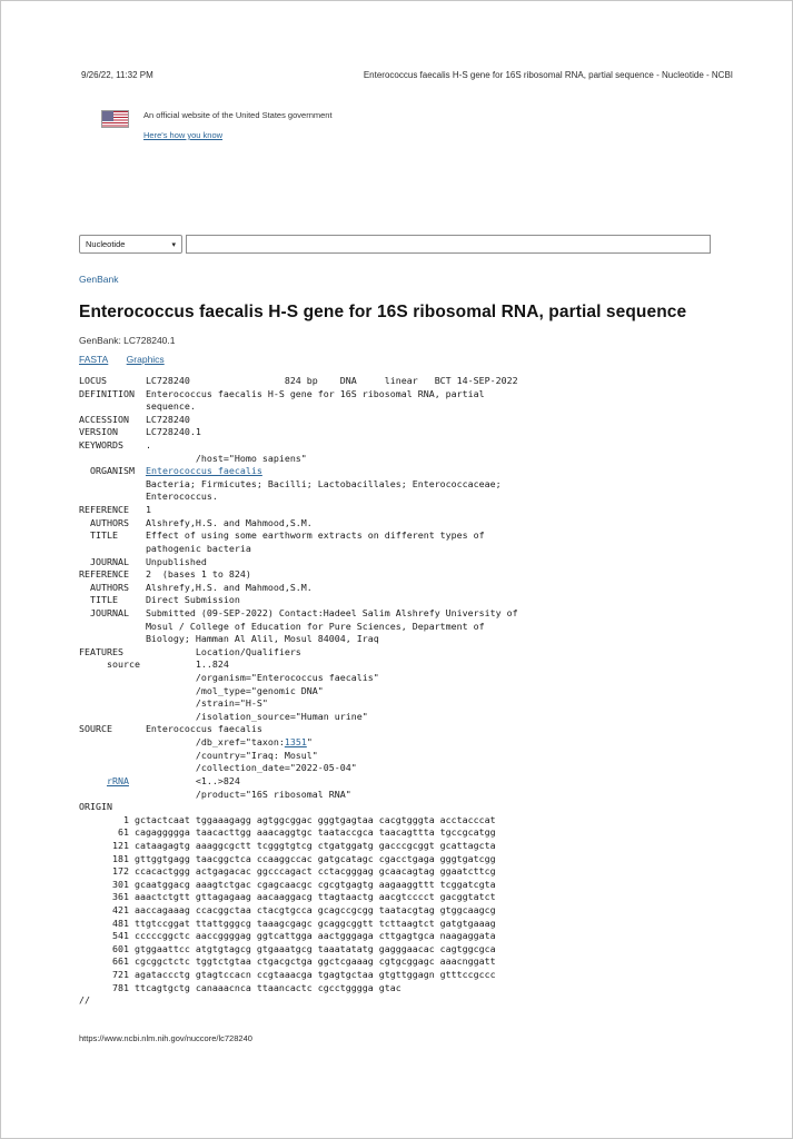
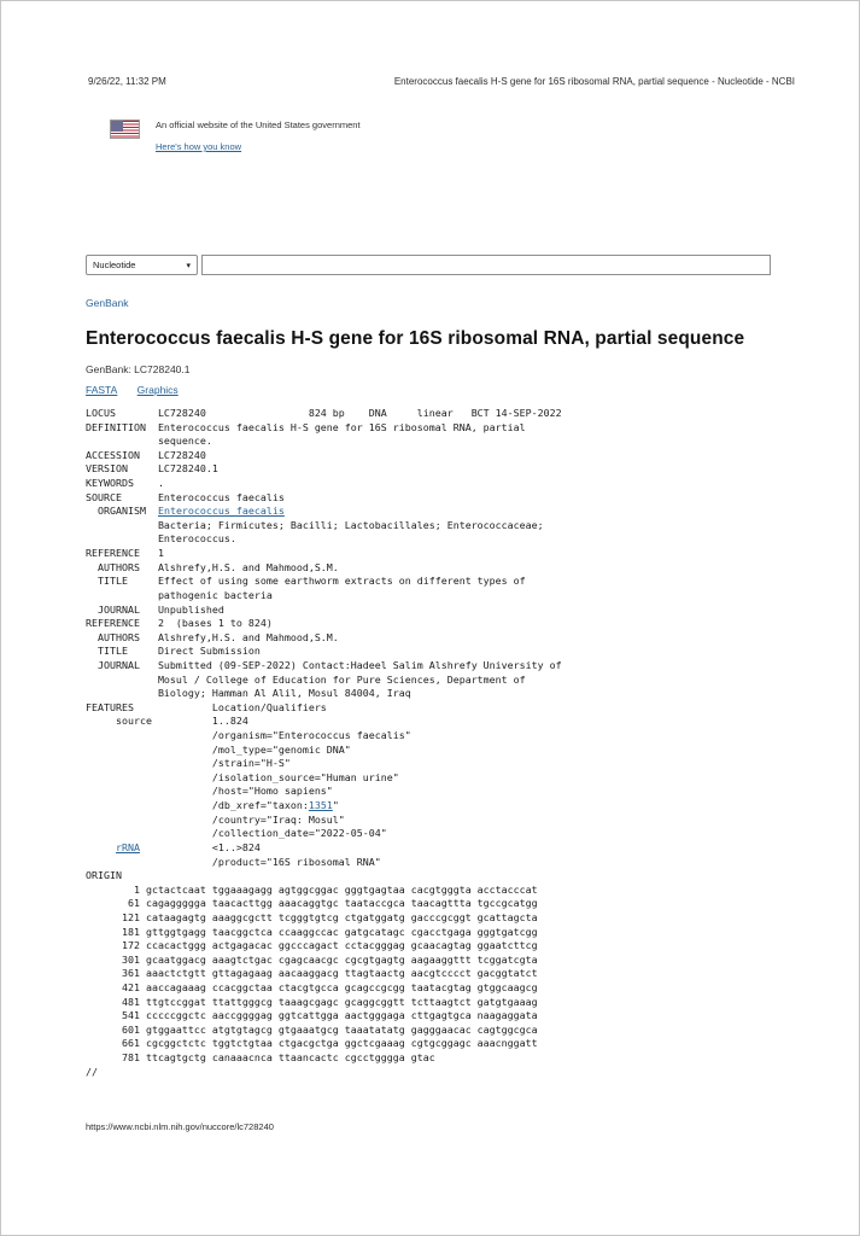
  9/26/22, 11:32 PM
  Enterococcus faecalis H-S gene for 16S ribosomal RNA, partial sequence - Nucleotide - NCBI
  An official website of the United States government
  Here's how you know
  Nucleotide
  GenBank
  Enterococcus faecalis H-S gene for 16S ribosomal RNA, partial sequence
  GenBank: LC728240.1
  FASTA Graphics
  LOCUS LC728240 824 bp DNA linear BCT 14-SEP-2022
  DEFINITION Enterococcus faecalis H-S gene for 16S ribosomal RNA, partial
  sequence.
  ACCESSION LC728240
  VERSION LC728240.1
  KEYWORDS .
- /host="Homo sapiens"
+ SOURCE Enterococcus faecalis
  ORGANISM Enterococcus faecalis
  Bacteria; Firmicutes; Bacilli; Lactobacillales; Enterococcaceae;
  Enterococcus.
  REFERENCE 1
  AUTHORS Alshrefy,H.S. and Mahmood,S.M.
  TITLE Effect of using some earthworm extracts on different types of
  pathogenic bacteria
  JOURNAL Unpublished
  REFERENCE 2 (bases 1 to 824)
  AUTHORS Alshrefy,H.S. and Mahmood,S.M.
  TITLE Direct Submission
  JOURNAL Submitted (09-SEP-2022) Contact:Hadeel Salim Alshrefy University of
  Mosul / College of Education for Pure Sciences, Department of
  Biology; Hamman Al Alil, Mosul 84004, Iraq
  FEATURES Location/Qualifiers
  source 1..824
  /organism="Enterococcus faecalis"
  /mol_type="genomic DNA"
  /strain="H-S"
  /isolation_source="Human urine"
- SOURCE Enterococcus faecalis
+ /host="Homo sapiens"
  /db_xref="taxon:1351"
  /country="Iraq: Mosul"
  /collection_date="2022-05-04"
  rRNA <1..>824
  /product="16S ribosomal RNA"
  ORIGIN
  1 gctactcaat tggaaagagg agtggcggac gggtgagtaa cacgtgggta acctacccat
  61 cagaggggga taacacttgg aaacaggtgc taataccgca taacagttta tgccgcatgg
  121 cataagagtg aaaggcgctt tcgggtgtcg ctgatggatg gacccgcggt gcattagcta
  181 gttggtgagg taacggctca ccaaggccac gatgcatagc cgacctgaga gggtgatcgg
  172 ccacactggg actgagacac ggcccagact cctacgggag gcaacagtag ggaatcttcg
  301 gcaatggacg aaagtctgac cgagcaacgc cgcgtgagtg aagaaggttt tcggatcgta
  361 aaactctgtt gttagagaag aacaaggacg ttagtaactg aacgtcccct gacggtatct
  421 aaccagaaag ccacggctaa ctacgtgcca gcagccgcgg taatacgtag gtggcaagcg
  481 ttgtccggat ttattgggcg taaagcgagc gcaggcggtt tcttaagtct gatgtgaaag
  541 cccccggctc aaccggggag ggtcattgga aactgggaga cttgagtgca naagaggata
  601 gtggaattcc atgtgtagcg gtgaaatgcg taaatatatg gagggaacac cagtggcgca
  661 cgcggctctc tggtctgtaa ctgacgctga ggctcgaaag cgtgcggagc aaacnggatt
- 721 agataccctg gtagtccacn ccgtaaacga tgagtgctaa gtgttggagn gtttccgccc
  781 ttcagtgctg canaaacnca ttaancactc cgcctgggga gtac
  //
  https://www.ncbi.nlm.nih.gov/nuccore/lc728240
